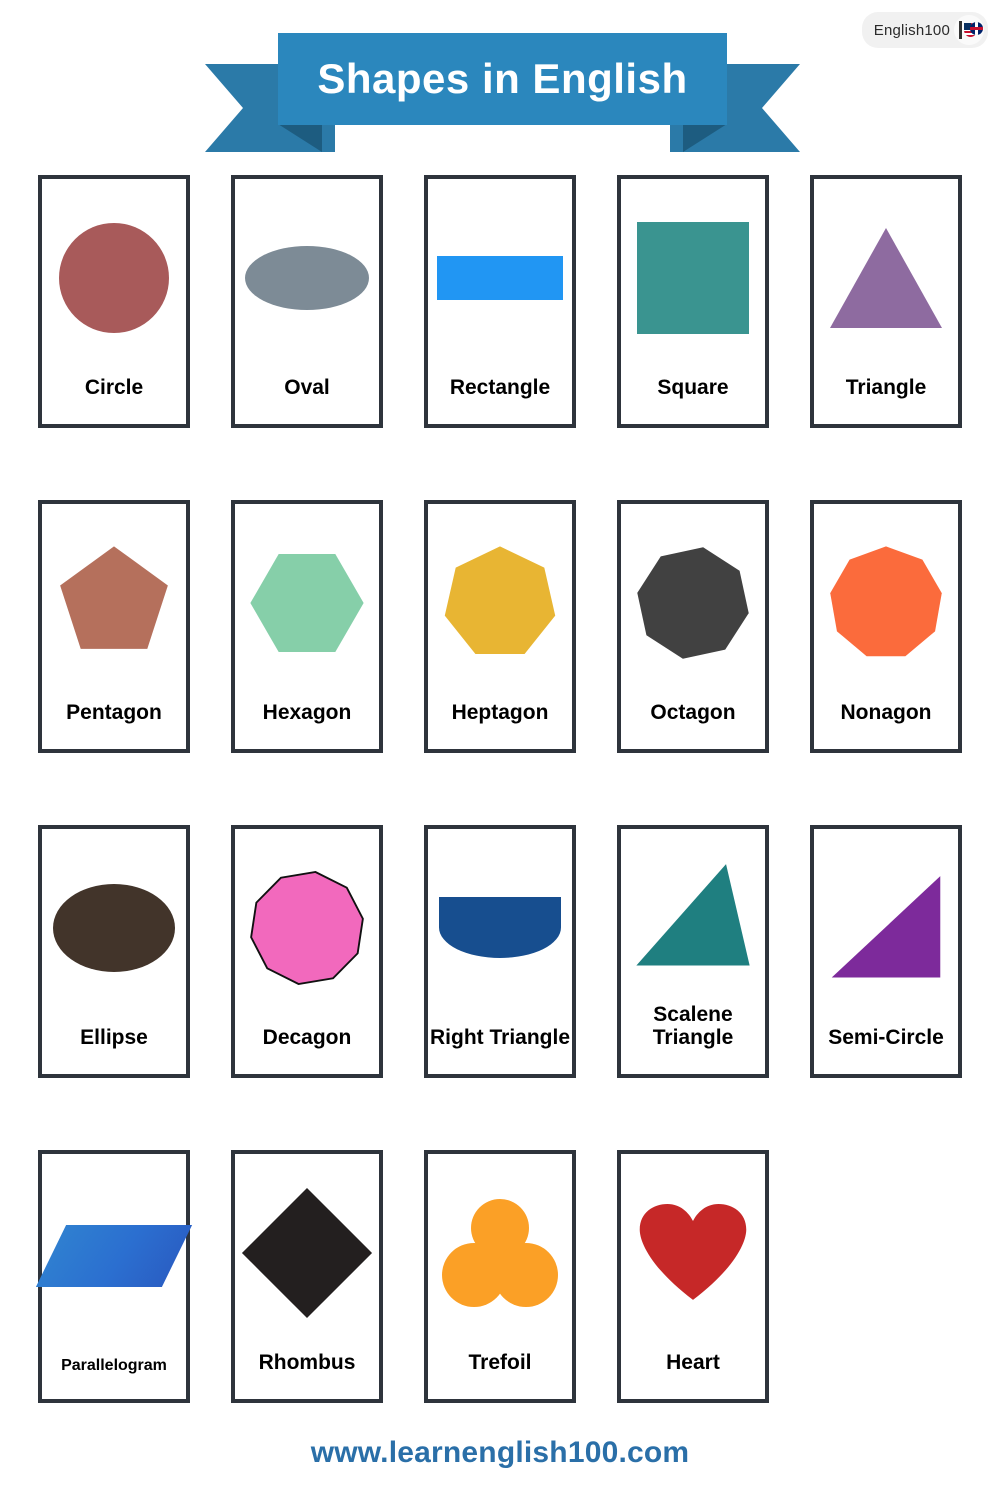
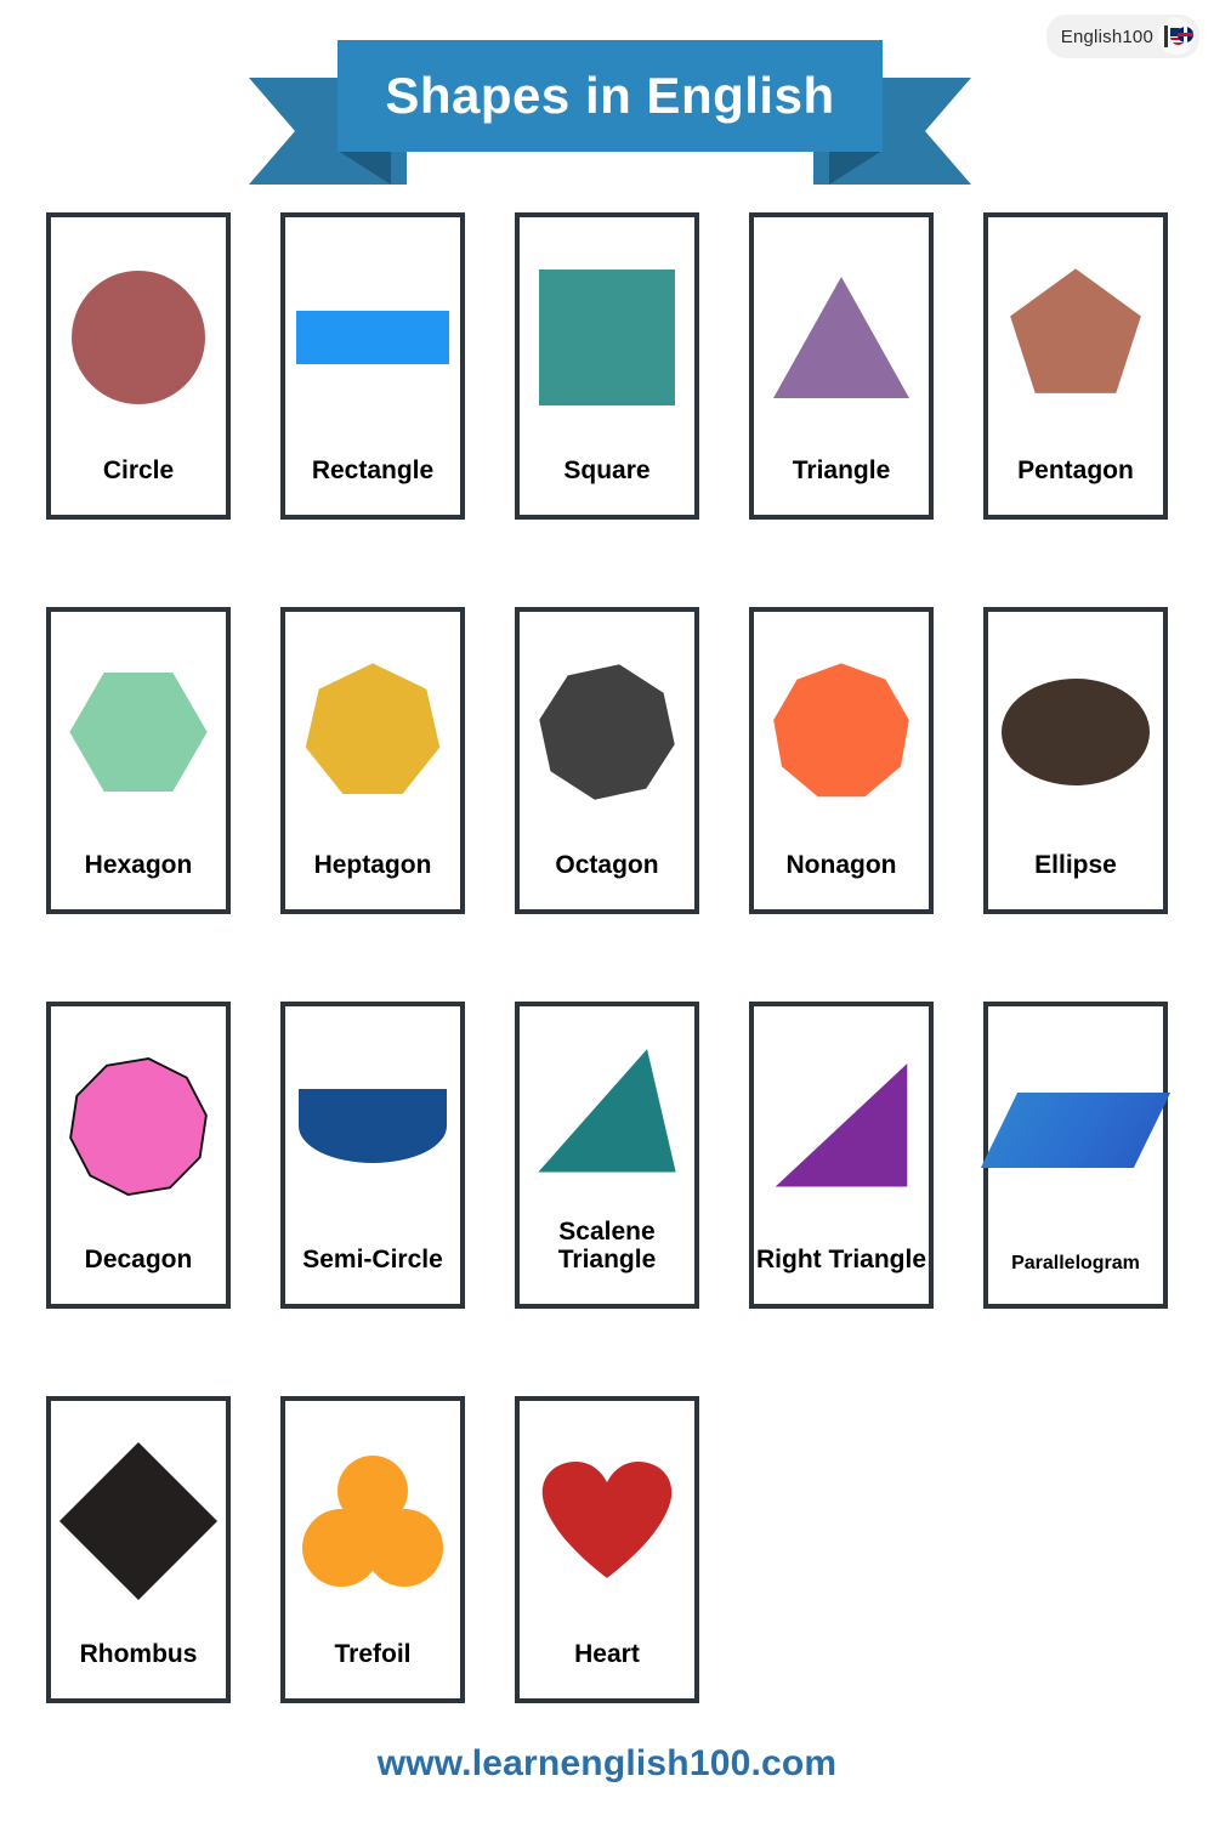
  English100
  Shapes in English
  Circle
- Oval
  Rectangle
  Square
  Triangle
  Pentagon
  Hexagon
  Heptagon
  Octagon
  Nonagon
  Ellipse
  Decagon
- Right Triangle
+ Semi-Circle
  Scalene Triangle
- Semi-Circle
+ Right Triangle
  Parallelogram
  Rhombus
  Trefoil
  Heart
  www.learnenglish100.com
